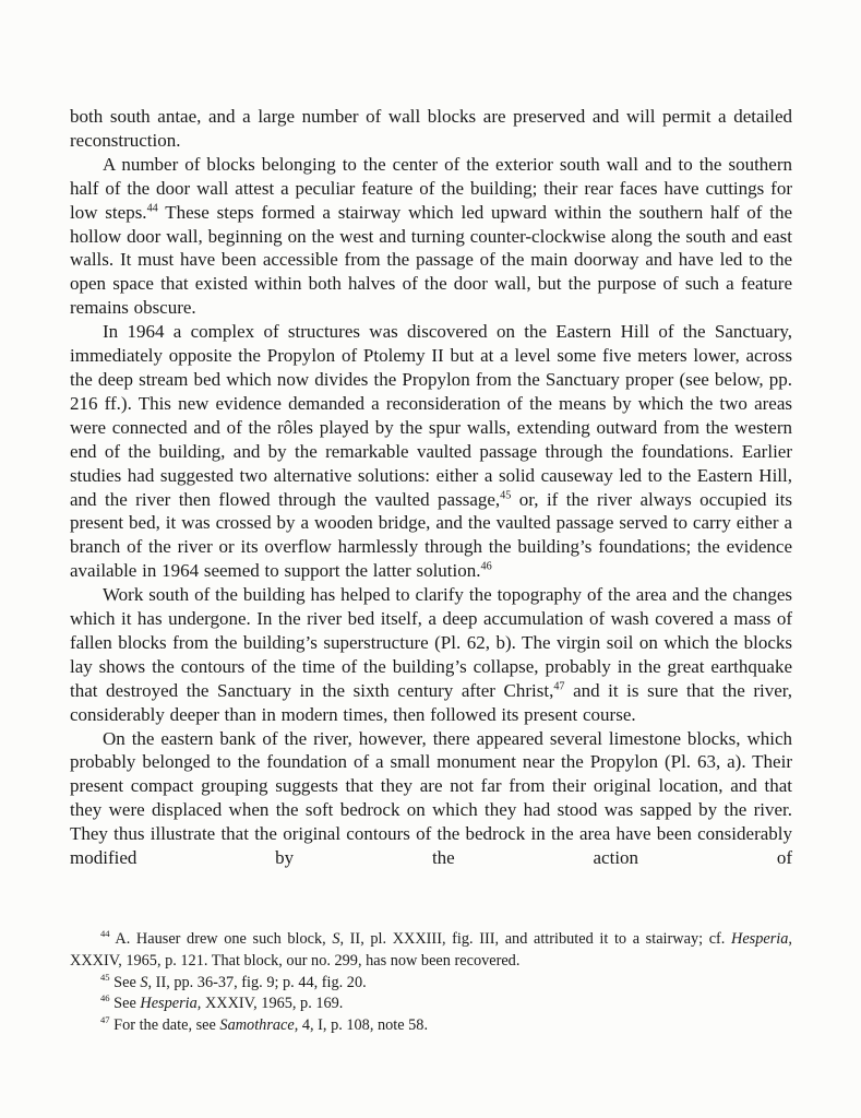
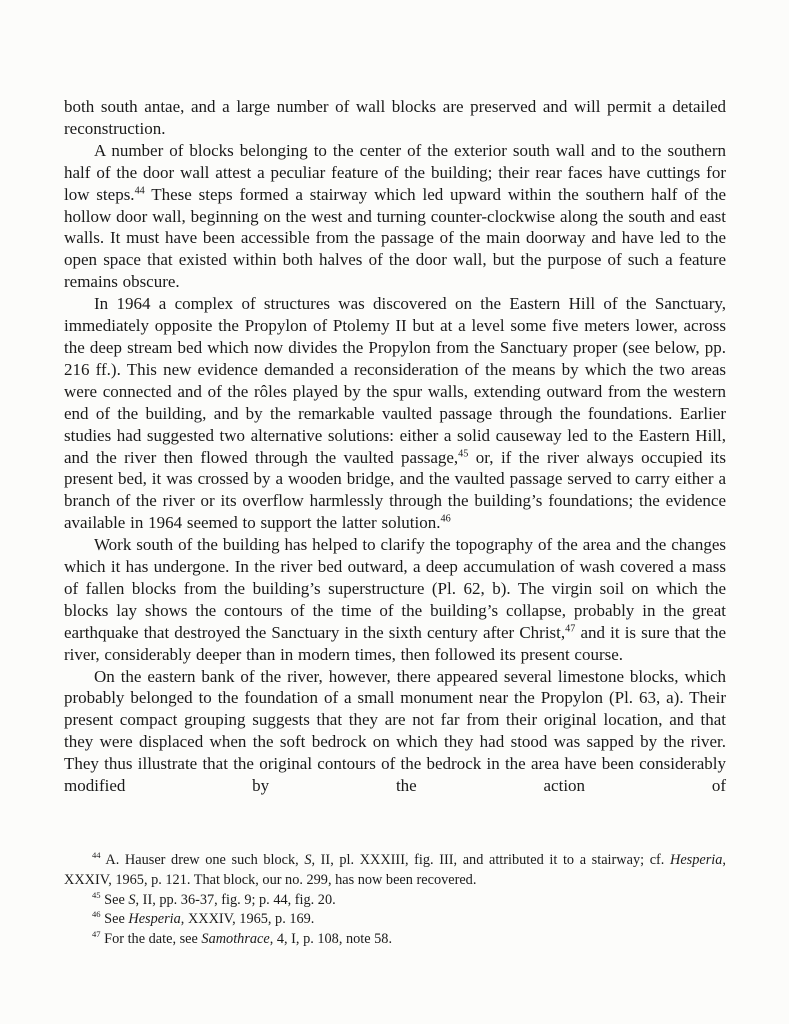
  both south antae, and a large number of wall blocks are preserved and will permit a detailed reconstruction.
  A number of blocks belonging to the center of the exterior south wall and to the southern half of the door wall attest a peculiar feature of the building; their rear faces have cuttings for low steps.44 These steps formed a stairway which led upward within the southern half of the hollow door wall, beginning on the west and turning counter-clockwise along the south and east walls. It must have been accessible from the passage of the main doorway and have led to the open space that existed within both halves of the door wall, but the purpose of such a feature remains obscure.
  In 1964 a complex of structures was discovered on the Eastern Hill of the Sanctuary, immediately opposite the Propylon of Ptolemy II but at a level some five meters lower, across the deep stream bed which now divides the Propylon from the Sanctuary proper (see below, pp. 216 ff.). This new evidence demanded a reconsideration of the means by which the two areas were connected and of the rôles played by the spur walls, extending outward from the western end of the building, and by the remarkable vaulted passage through the foundations. Earlier studies had suggested two alternative solutions: either a solid causeway led to the Eastern Hill, and the river then flowed through the vaulted passage,45 or, if the river always occupied its present bed, it was crossed by a wooden bridge, and the vaulted passage served to carry either a branch of the river or its overflow harmlessly through the building’s foundations; the evidence available in 1964 seemed to support the latter solution.46
- Work south of the building has helped to clarify the topography of the area and the changes which it has undergone. In the river bed itself, a deep accumulation of wash covered a mass of fallen blocks from the building’s superstructure (Pl. 62, b). The virgin soil on which the blocks lay shows the contours of the time of the building’s collapse, probably in the great earthquake that destroyed the Sanctuary in the sixth century after Christ,47 and it is sure that the river, considerably deeper than in modern times, then followed its present course.
+ Work south of the building has helped to clarify the topography of the area and the changes which it has undergone. In the river bed outward, a deep accumulation of wash covered a mass of fallen blocks from the building’s superstructure (Pl. 62, b). The virgin soil on which the blocks lay shows the contours of the time of the building’s collapse, probably in the great earthquake that destroyed the Sanctuary in the sixth century after Christ,47 and it is sure that the river, considerably deeper than in modern times, then followed its present course.
  On the eastern bank of the river, however, there appeared several limestone blocks, which probably belonged to the foundation of a small monument near the Propylon (Pl. 63, a). Their present compact grouping suggests that they are not far from their original location, and that they were displaced when the soft bedrock on which they had stood was sapped by the river. They thus illustrate that the original contours of the bedrock in the area have been considerably modified by the action of
  44 A. Hauser drew one such block, S, II, pl. XXXIII, fig. III, and attributed it to a stairway; cf. Hesperia, XXXIV, 1965, p. 121. That block, our no. 299, has now been recovered.
  45 See S, II, pp. 36-37, fig. 9; p. 44, fig. 20.
  46 See Hesperia, XXXIV, 1965, p. 169.
  47 For the date, see Samothrace, 4, I, p. 108, note 58.
